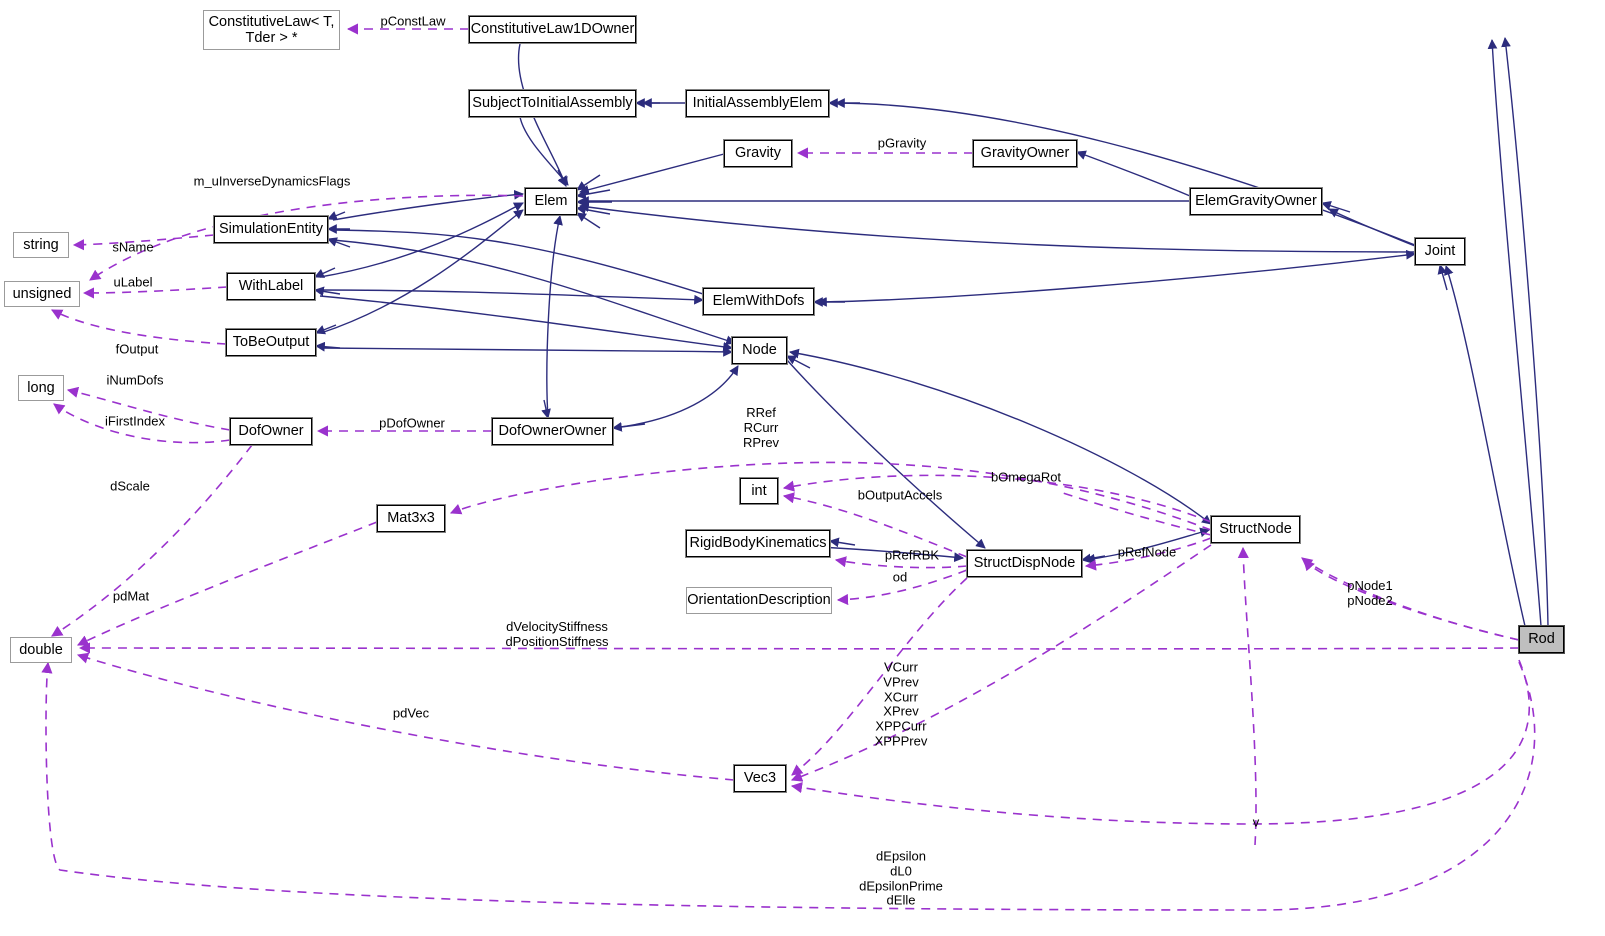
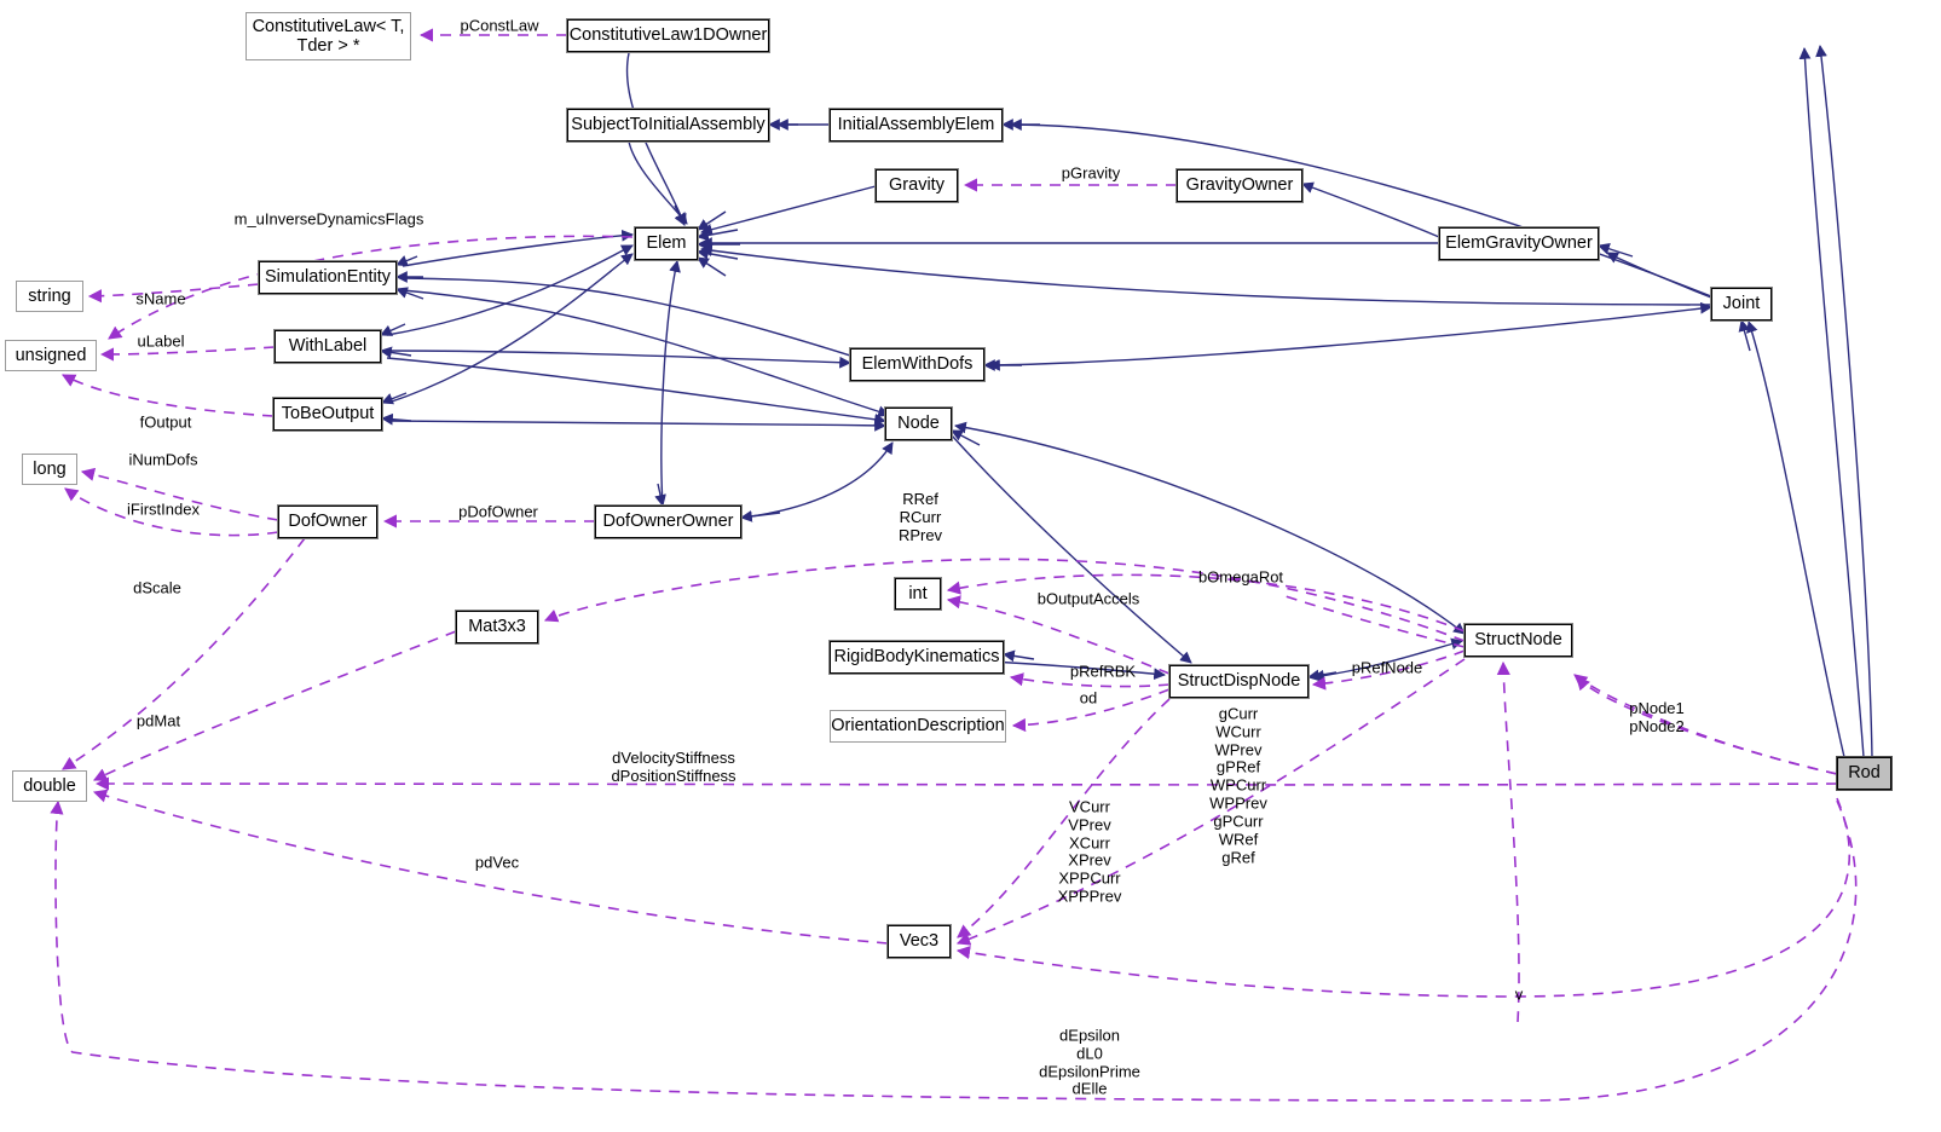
  ConstitutiveLaw< T,
  Tder > *
  ConstitutiveLaw1DOwner
  SubjectToInitialAssembly
  InitialAssemblyElem
  Gravity
  GravityOwner
  ElemGravityOwner
  Elem
  SimulationEntity
  string
  Joint
  WithLabel
  unsigned
  ElemWithDofs
  ToBeOutput
  Node
  long
  DofOwner
  DofOwnerOwner
  int
  Mat3x3
  StructNode
  RigidBodyKinematics
  StructDispNode
  OrientationDescription
  Rod
  double
  Vec3
  pConstLaw
  pGravity
  m_uInverseDynamicsFlags
  sName
  uLabel
  fOutput
  iNumDofs
  iFirstIndex
  pDofOwner
  RRef
  RCurr
  RPrev
  bOmegaRot
  bOutputAccels
  dScale
  pRefRBK
  pRefNode
  od
  pdMat
+ gCurr
+ WCurr
+ WPrev
+ gPRef
+ WPCurr
+ WPPrev
+ gPCurr
+ WRef
+ gRef
  dVelocityStiffness
  dPositionStiffness
  pNode1
  pNode2
  VCurr
  VPrev
  XCurr
  XPrev
  XPPCurr
  XPPPrev
  pdVec
  v
  dEpsilon
  dL0
  dEpsilonPrime
  dElle
